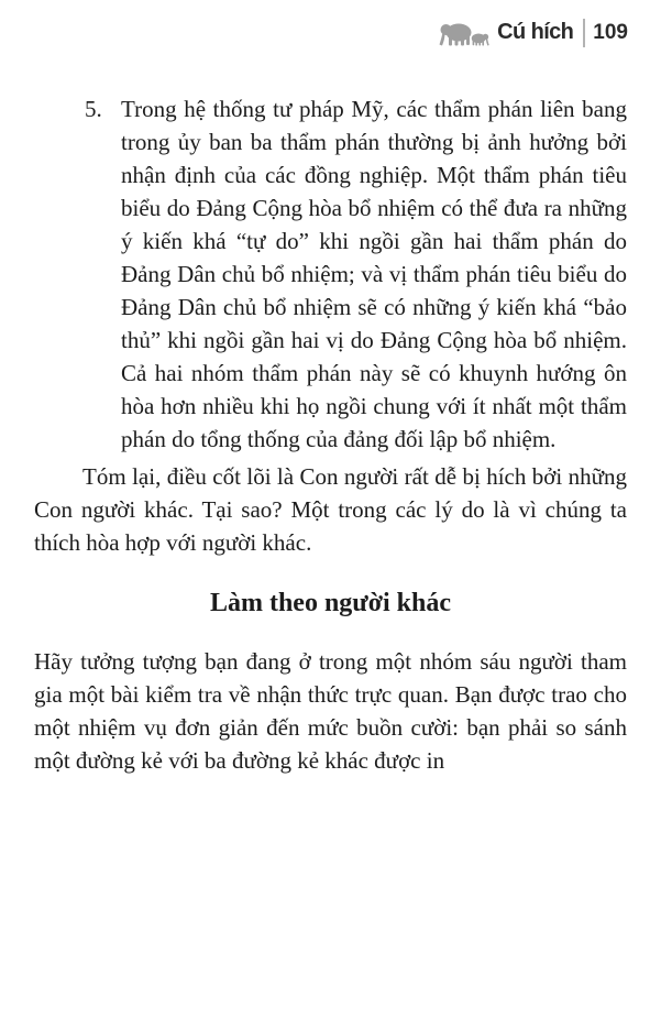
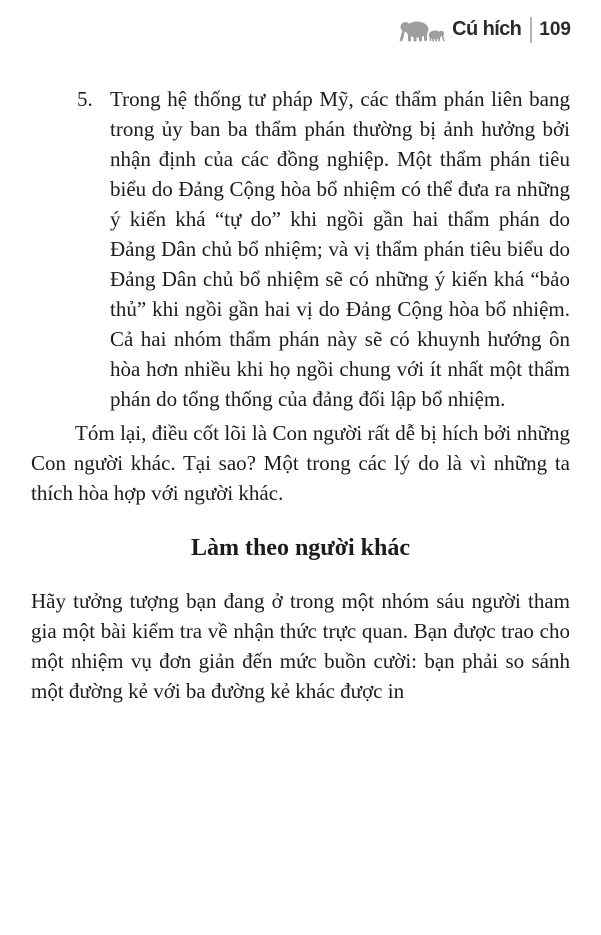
  Cú hích
  109
  5.
  Trong hệ thống tư pháp Mỹ, các thẩm phán liên bang trong ủy ban ba thẩm phán thường bị ảnh hưởng bởi nhận định của các đồng nghiệp. Một thẩm phán tiêu biểu do Đảng Cộng hòa bổ nhiệm có thể đưa ra những ý kiến khá “tự do” khi ngồi gần hai thẩm phán do Đảng Dân chủ bổ nhiệm; và vị thẩm phán tiêu biểu do Đảng Dân chủ bổ nhiệm sẽ có những ý kiến khá “bảo thủ” khi ngồi gần hai vị do Đảng Cộng hòa bổ nhiệm. Cả hai nhóm thẩm phán này sẽ có khuynh hướng ôn hòa hơn nhiều khi họ ngồi chung với ít nhất một thẩm phán do tổng thống của đảng đối lập bổ nhiệm.
- Tóm lại, điều cốt lõi là Con người rất dễ bị hích bởi những Con người khác. Tại sao? Một trong các lý do là vì chúng ta thích hòa hợp với người khác.
+ Tóm lại, điều cốt lõi là Con người rất dễ bị hích bởi những Con người khác. Tại sao? Một trong các lý do là vì những ta thích hòa hợp với người khác.
  Làm theo người khác
  Hãy tưởng tượng bạn đang ở trong một nhóm sáu người tham gia một bài kiểm tra về nhận thức trực quan. Bạn được trao cho một nhiệm vụ đơn giản đến mức buồn cười: bạn phải so sánh một đường kẻ với ba đường kẻ khác được in
